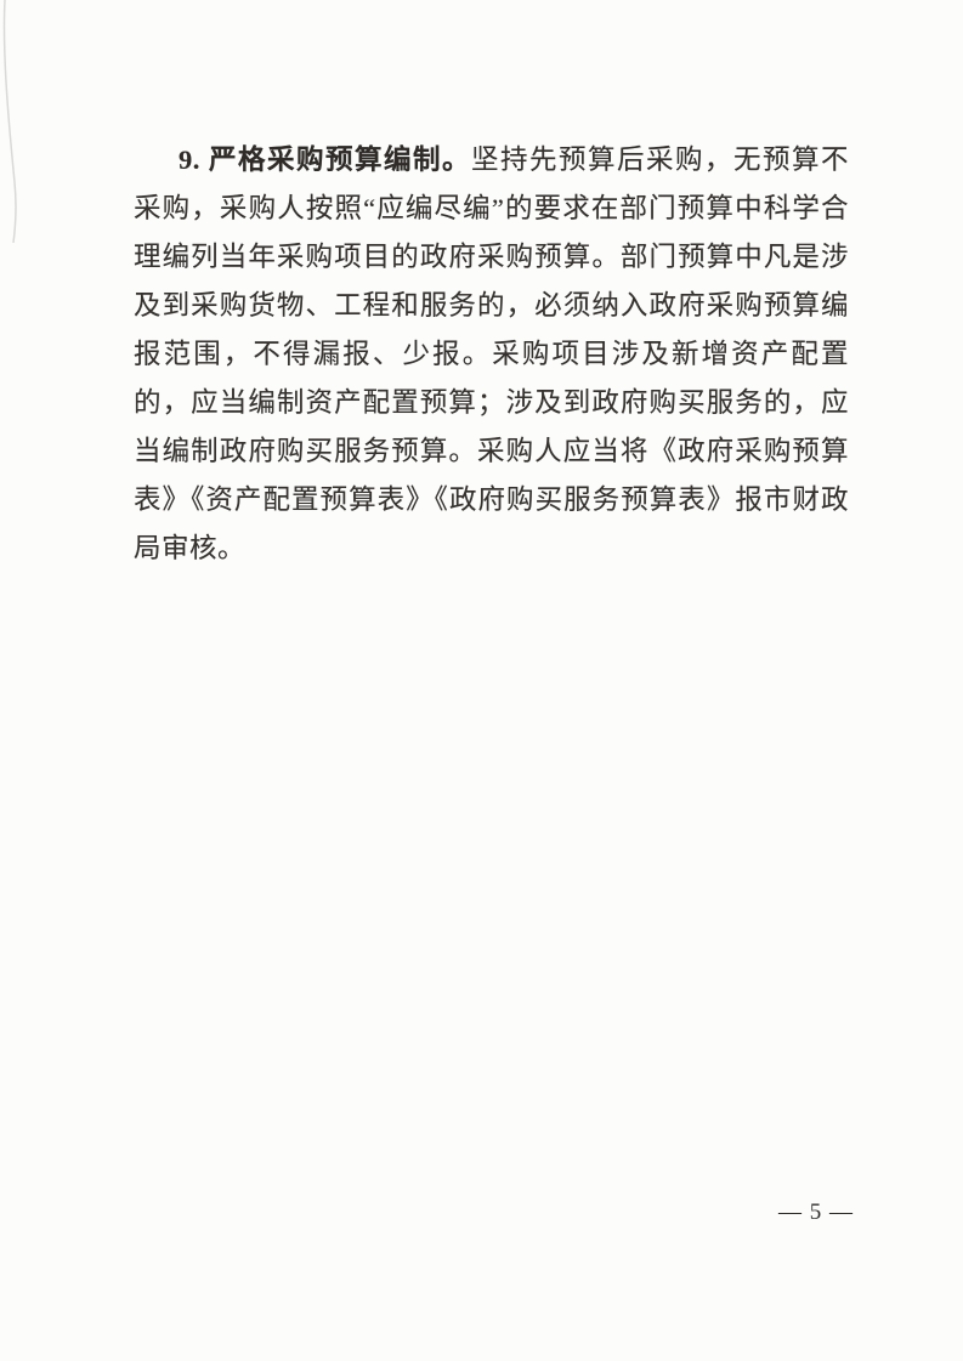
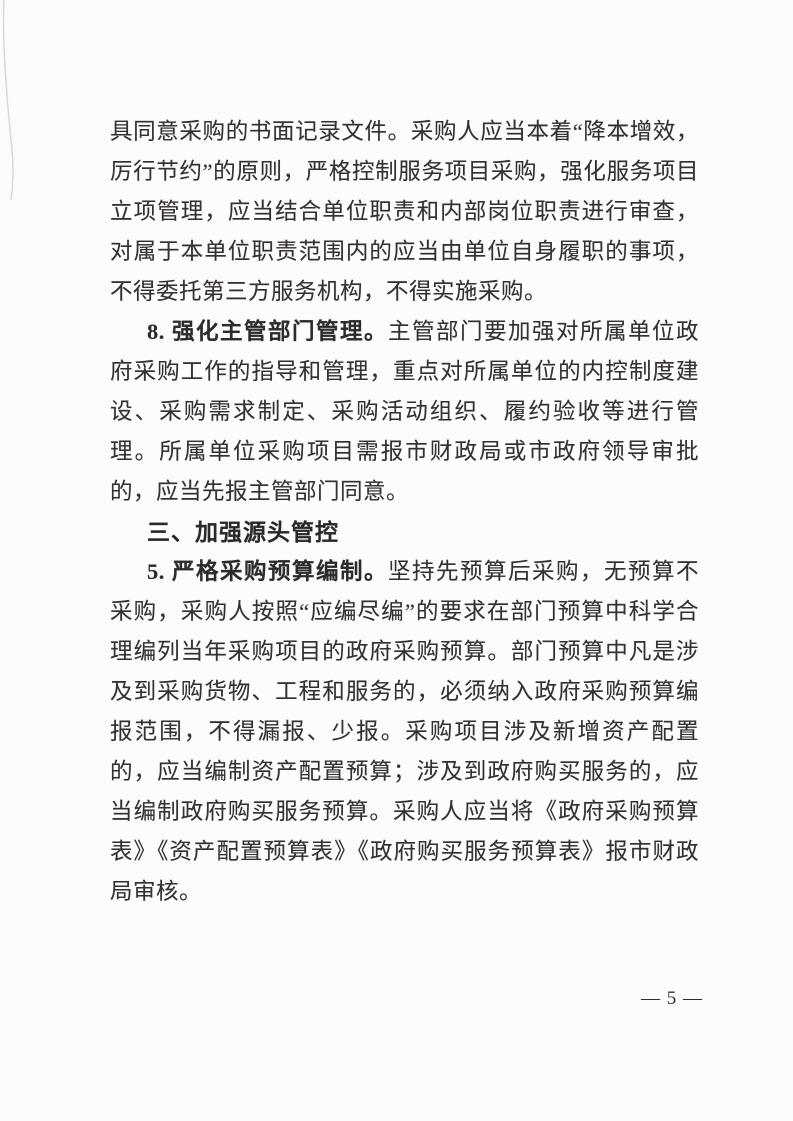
+ 具同意采购的书面记录文件。采购人应当本着“降本增效，厉行节约”的原则，严格控制服务项目采购，强化服务项目立项管理，应当结合单位职责和内部岗位职责进行审查，对属于本单位职责范围内的应当由单位自身履职的事项，不得委托第三方服务机构，不得实施采购。
+ 8. 强化主管部门管理。主管部门要加强对所属单位政府采购工作的指导和管理，重点对所属单位的内控制度建设、采购需求制定、采购活动组织、履约验收等进行管理。所属单位采购项目需报市财政局或市政府领导审批的，应当先报主管部门同意。
+ 三、加强源头管控
- 9. 严格采购预算编制。坚持先预算后采购，无预算不采购，采购人按照“应编尽编”的要求在部门预算中科学合理编列当年采购项目的政府采购预算。部门预算中凡是涉及到采购货物、工程和服务的，必须纳入政府采购预算编报范围，不得漏报、少报。采购项目涉及新增资产配置的，应当编制资产配置预算；涉及到政府购买服务的，应当编制政府购买服务预算。采购人应当将《政府采购预算表》《资产配置预算表》《政府购买服务预算表》报市财政局审核。
+ 5. 严格采购预算编制。坚持先预算后采购，无预算不采购，采购人按照“应编尽编”的要求在部门预算中科学合理编列当年采购项目的政府采购预算。部门预算中凡是涉及到采购货物、工程和服务的，必须纳入政府采购预算编报范围，不得漏报、少报。采购项目涉及新增资产配置的，应当编制资产配置预算；涉及到政府购买服务的，应当编制政府购买服务预算。采购人应当将《政府采购预算表》《资产配置预算表》《政府购买服务预算表》报市财政局审核。
  — 5 —
